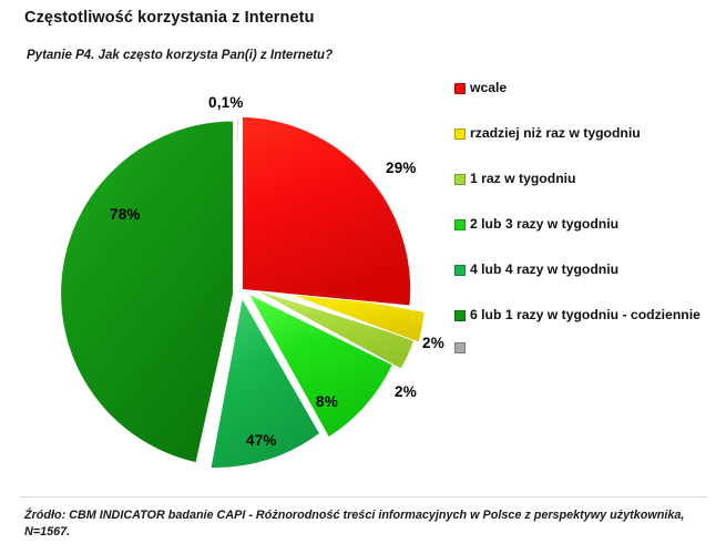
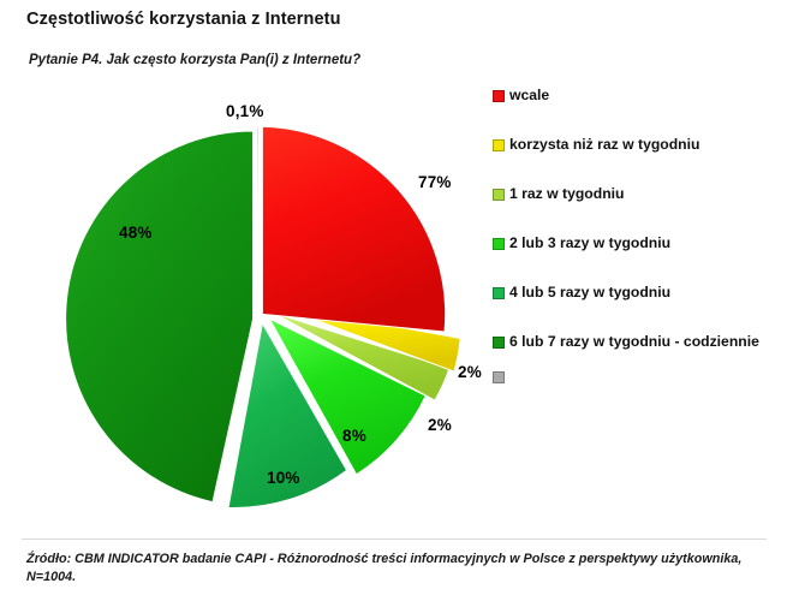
  Częstotliwość korzystania z Internetu
  Pytanie P4. Jak często korzysta Pan(i) z Internetu?
  0,1%
- 29%
+ 77%
  2%
  2%
  8%
- 47%
+ 10%
- 78%
+ 48%
  wcale
- rzadziej niż raz w tygodniu
+ korzysta niż raz w tygodniu
  1 raz w tygodniu
  2 lub 3 razy w tygodniu
- 4 lub 4 razy w tygodniu
+ 4 lub 5 razy w tygodniu
- 6 lub 1 razy w tygodniu - codziennie
+ 6 lub 7 razy w tygodniu - codziennie
- Źródło: CBM INDICATOR badanie CAPI - Różnorodność treści informacyjnych w Polsce z perspektywy użytkownika, N=1567.
+ Źródło: CBM INDICATOR badanie CAPI - Różnorodność treści informacyjnych w Polsce z perspektywy użytkownika, N=1004.
